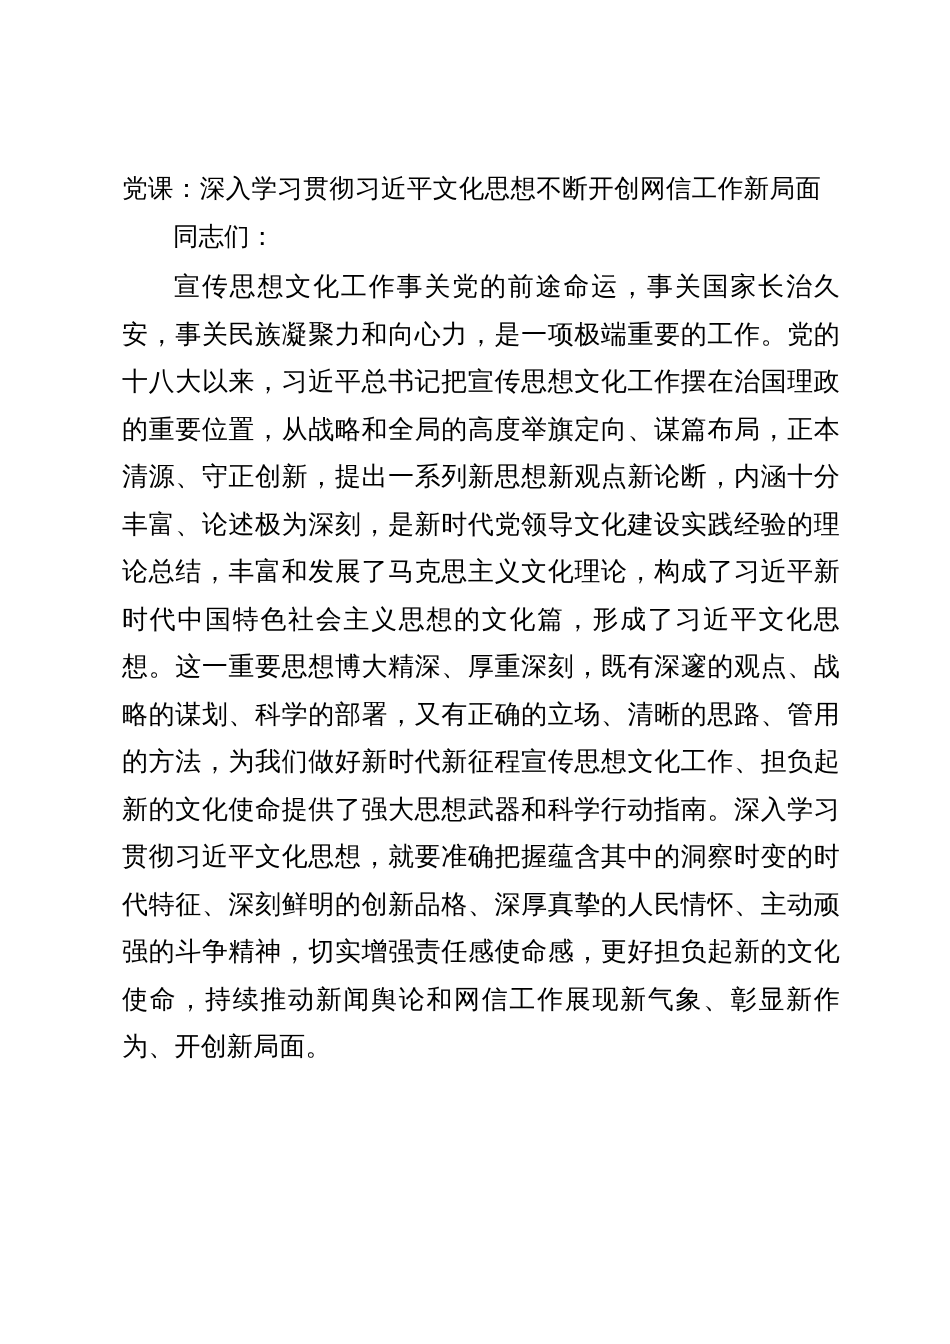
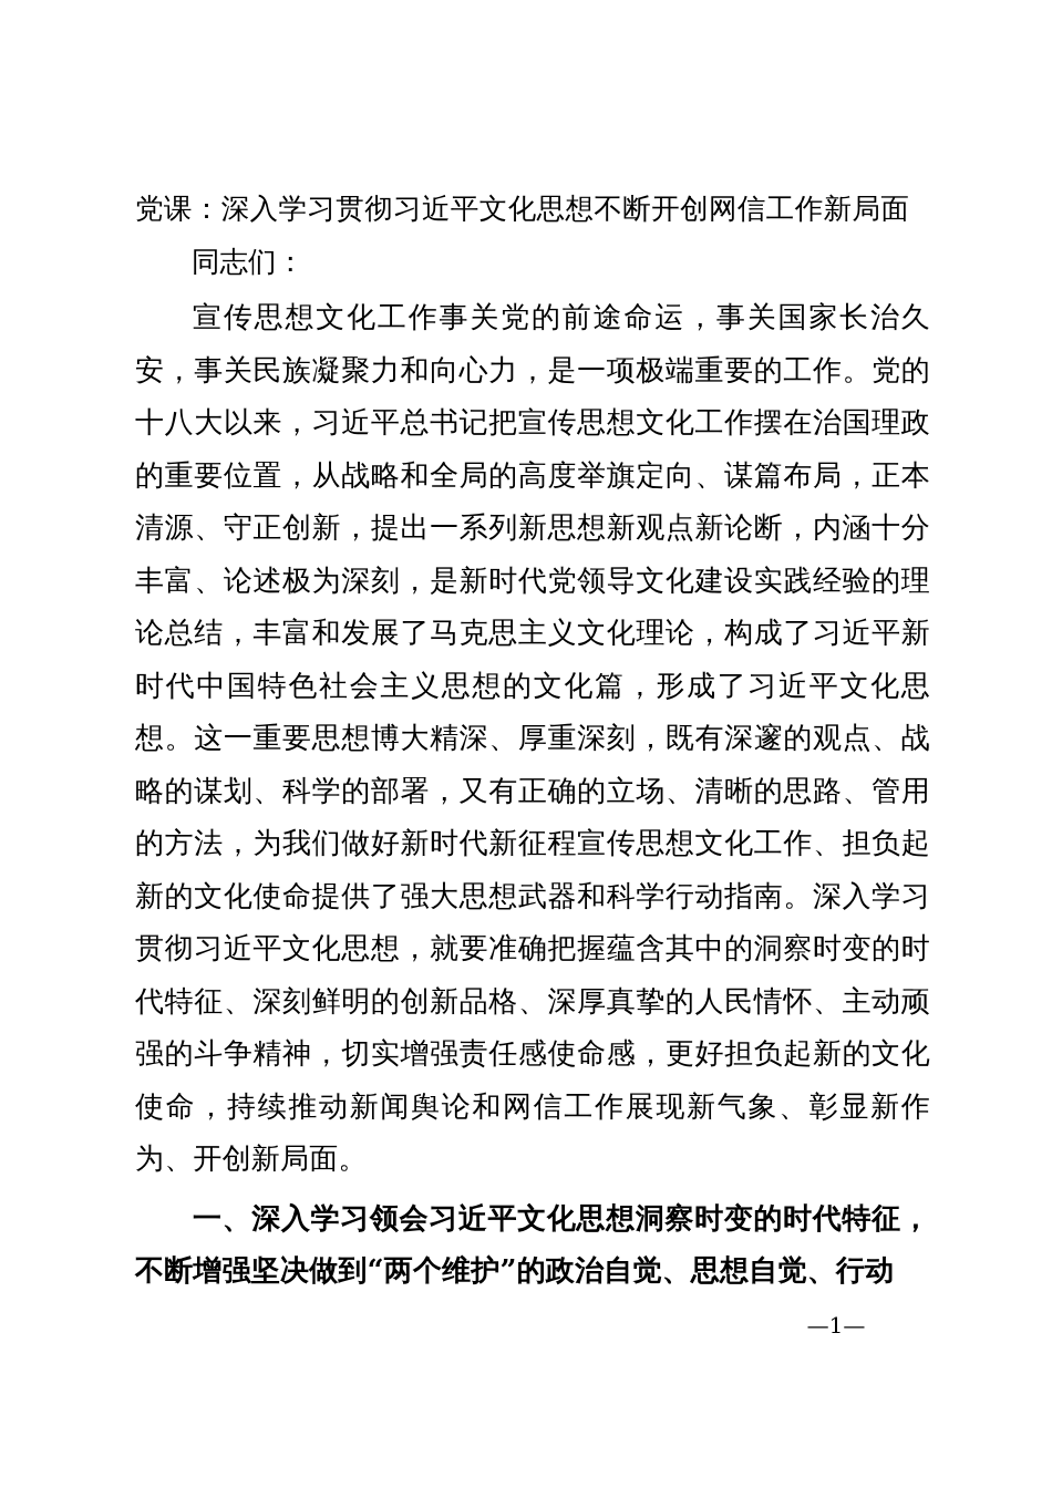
  党课：深入学习贯彻习近平文化思想不断开创网信工作新局面
  同志们：
  宣传思想文化工作事关党的前途命运，事关国家长治久安，事关民族凝聚力和向心力，是一项极端重要的工作。党的十八大以来，习近平总书记把宣传思想文化工作摆在治国理政的重要位置，从战略和全局的高度举旗定向、谋篇布局，正本清源、守正创新，提出一系列新思想新观点新论断，内涵十分丰富、论述极为深刻，是新时代党领导文化建设实践经验的理论总结，丰富和发展了马克思主义文化理论，构成了习近平新时代中国特色社会主义思想的文化篇，形成了习近平文化思想。这一重要思想博大精深、厚重深刻，既有深邃的观点、战略的谋划、科学的部署，又有正确的立场、清晰的思路、管用的方法，为我们做好新时代新征程宣传思想文化工作、担负起新的文化使命提供了强大思想武器和科学行动指南。深入学习贯彻习近平文化思想，就要准确把握蕴含其中的洞察时变的时代特征、深刻鲜明的创新品格、深厚真挚的人民情怀、主动顽强的斗争精神，切实增强责任感使命感，更好担负起新的文化使命，持续推动新闻舆论和网信工作展现新气象、彰显新作为、开创新局面。
+ 一、深入学习领会习近平文化思想洞察时变的时代特征，不断增强坚决做到“两个维护”的政治自觉、思想自觉、行动
+ —1—
